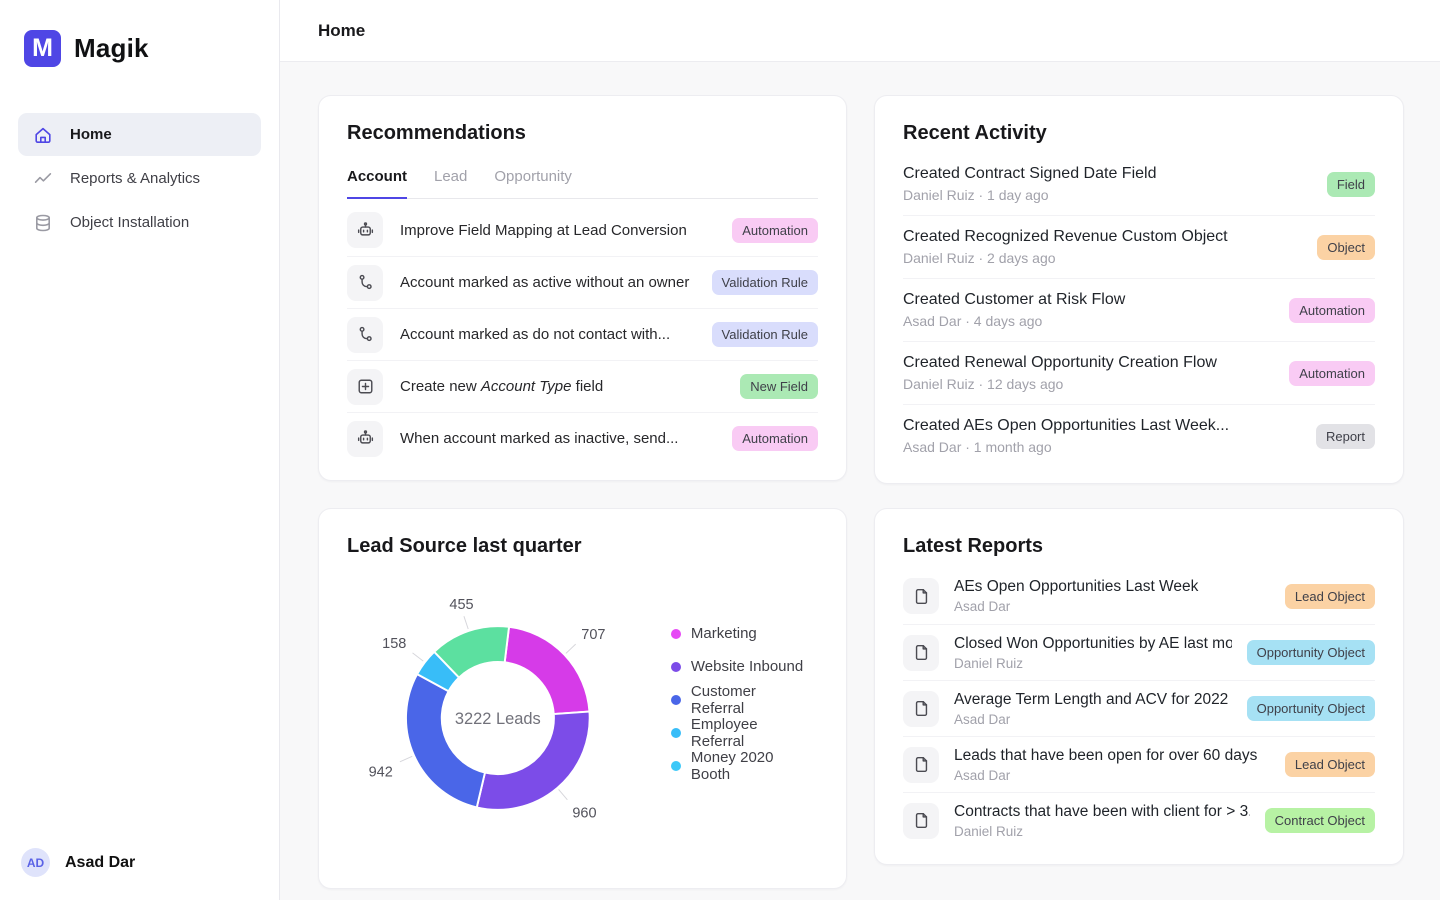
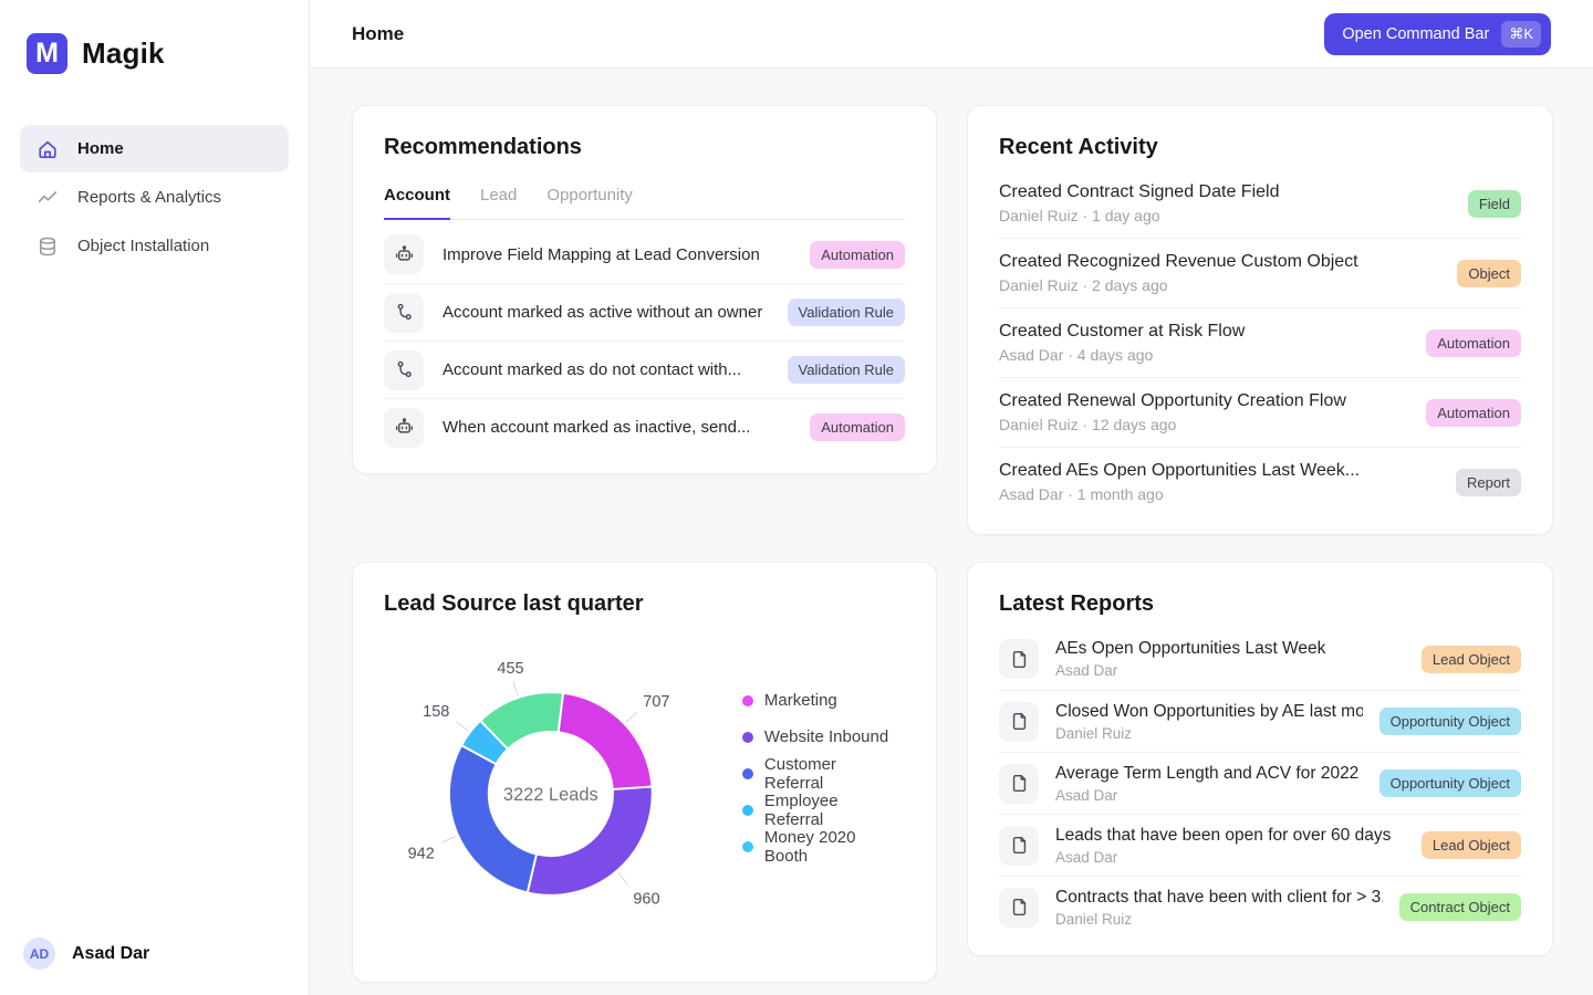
  M
  Magik
  Home
  Reports & Analytics
  Object Installation
  AD
  Asad Dar
  Home
+ Open Command Bar
+ ⌘K
  Recommendations
  Account
  Lead
  Opportunity
  Improve Field Mapping at Lead Conversion
  Automation
  Account marked as active without an owner
  Validation Rule
  Account marked as do not contact with...
  Validation Rule
- Create new Account Type field
- New Field
  When account marked as inactive, send...
  Automation
  Recent Activity
  Created Contract Signed Date Field
  Daniel Ruiz · 1 day ago
  Field
  Created Recognized Revenue Custom Object
  Daniel Ruiz · 2 days ago
  Object
  Created Customer at Risk Flow
  Asad Dar · 4 days ago
  Automation
  Created Renewal Opportunity Creation Flow
  Daniel Ruiz · 12 days ago
  Automation
  Created AEs Open Opportunities Last Week...
  Asad Dar · 1 month ago
  Report
  Lead Source last quarter
  707
  960
  942
  158
  455
  3222 Leads
  Marketing
  Website Inbound
  Customer Referral
  Employee Referral
  Money 2020 Booth
  Latest Reports
  AEs Open Opportunities Last Week
  Asad Dar
  Lead Object
  Closed Won Opportunities by AE last mo
  Daniel Ruiz
  Opportunity Object
  Average Term Length and ACV for 2022
  Asad Dar
  Opportunity Object
  Leads that have been open for over 60 days
  Asad Dar
  Lead Object
  Contracts that have been with client for > 3
  Daniel Ruiz
  Contract Object
